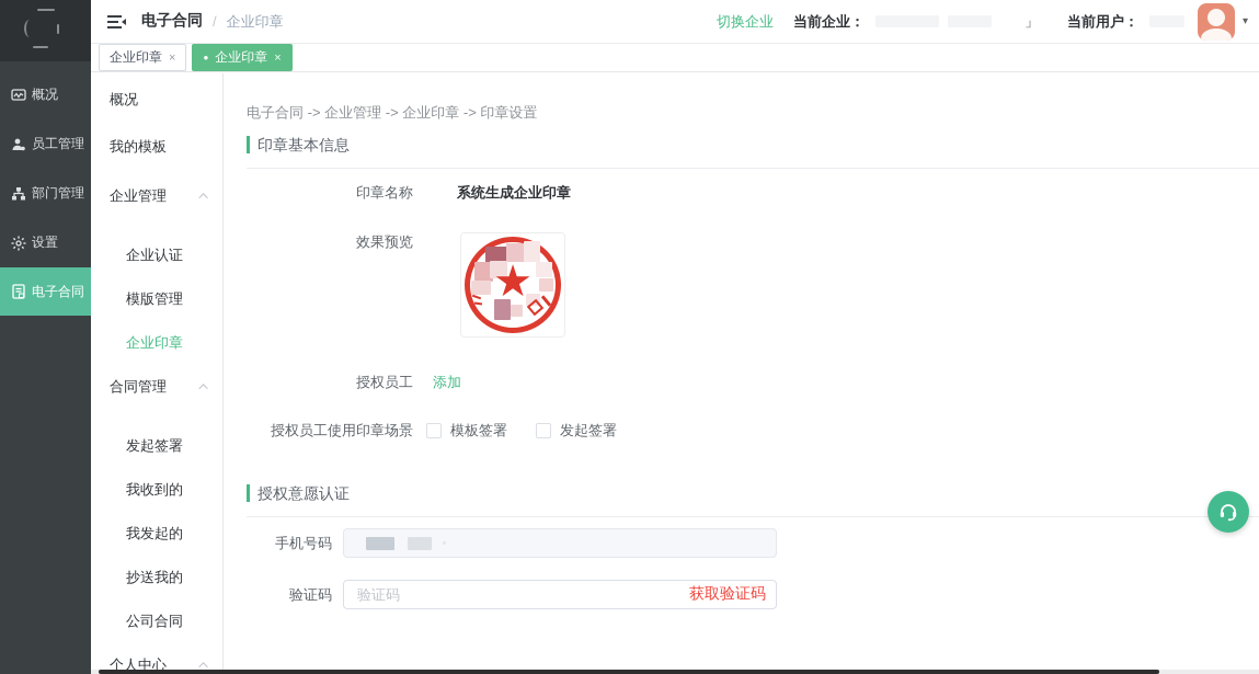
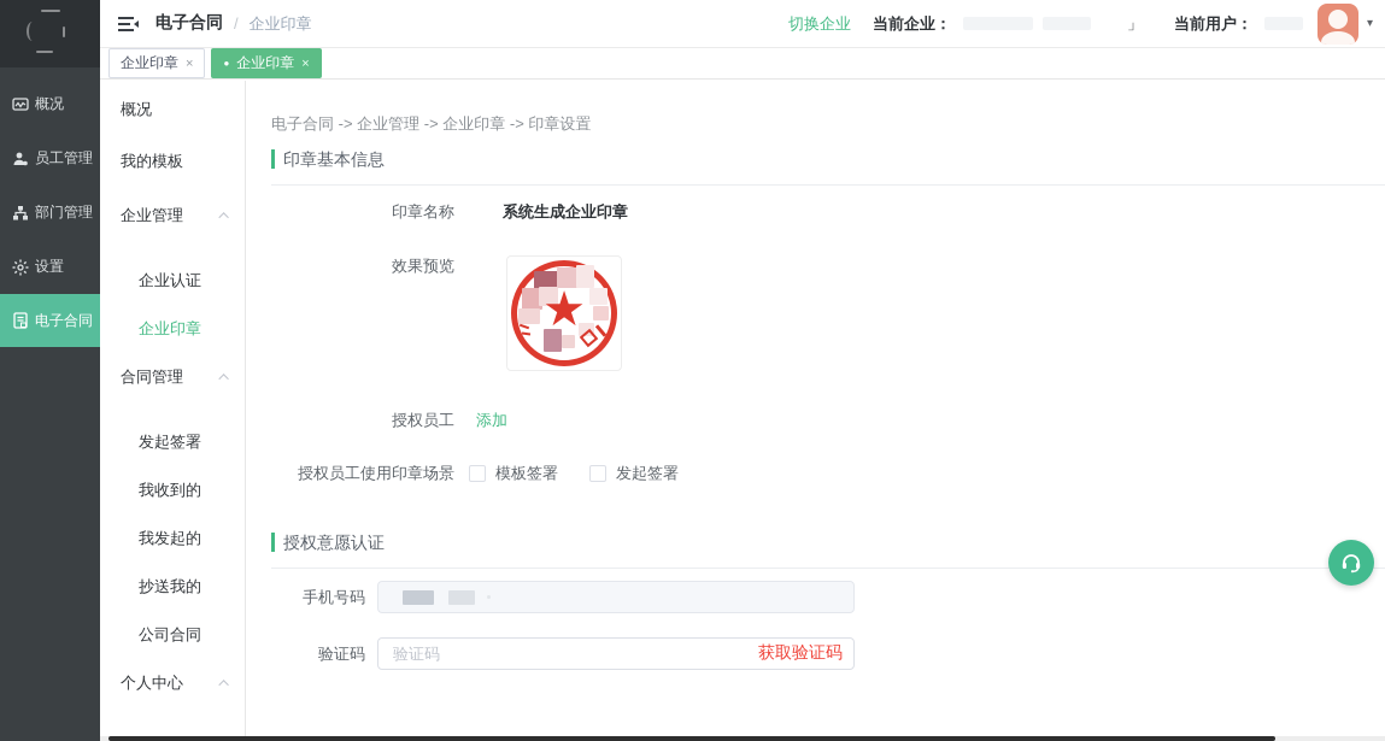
  概况
  员工管理
  部门管理
  设置
  电子合同
  电子合同
  /
  企业印章
  切换企业
  当前企业：
  」
  当前用户：
  ▾
  企业印章
  ×
  ●
  企业印章
  ×
  概况
  我的模板
  企业管理
  企业认证
- 模版管理
  企业印章
  合同管理
  发起签署
  我收到的
  我发起的
  抄送我的
  公司合同
  个人中心
  电子合同 -> 企业管理 -> 企业印章 -> 印章设置
  印章基本信息
  印章名称
  系统生成企业印章
  效果预览
  ★
  授权员工
  添加
  授权员工使用印章场景
  模板签署
  发起签署
  授权意愿认证
  手机号码
  验证码
  验证码
  获取验证码
